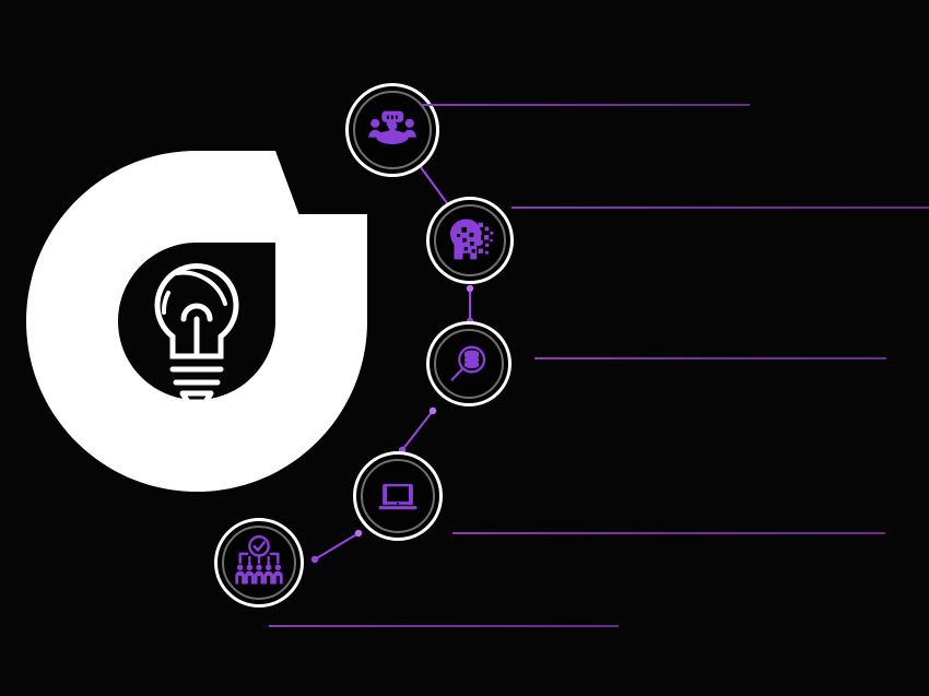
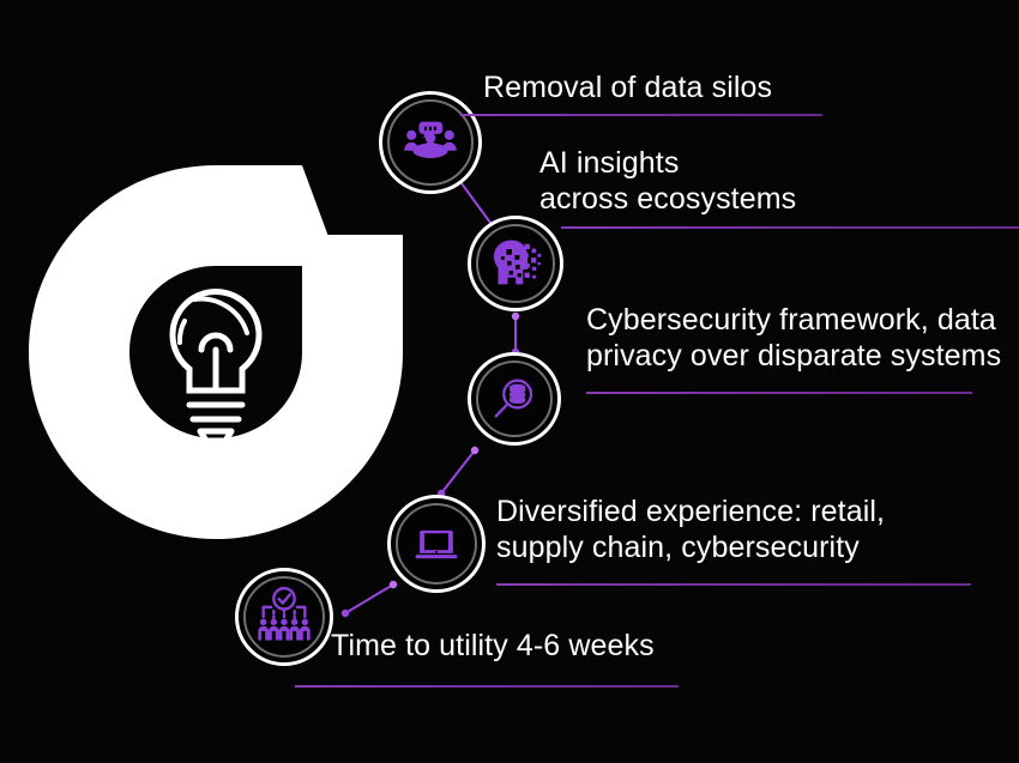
+ Removal of data silos
+ AI insights
+ across ecosystems
+ Cybersecurity framework, data
+ privacy over disparate systems
+ Diversified experience: retail,
+ supply chain, cybersecurity
+ Time to utility 4-6 weeks
